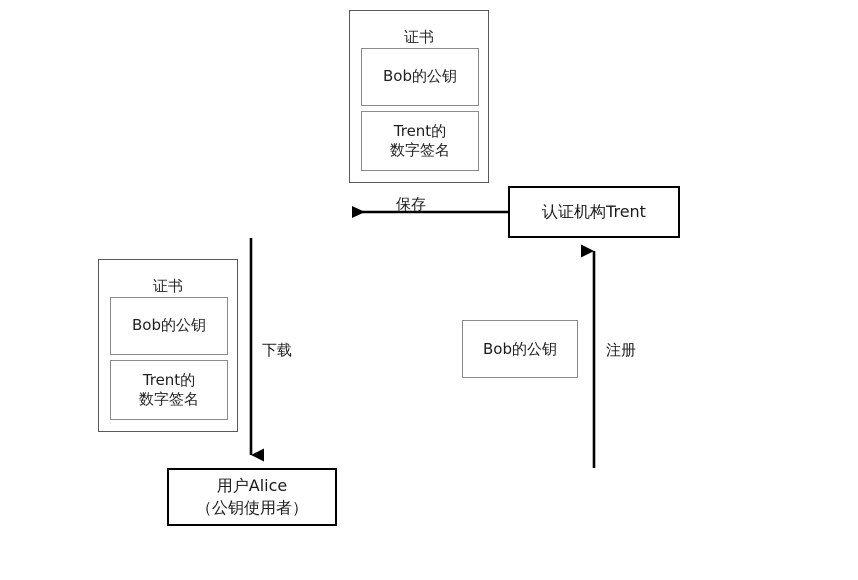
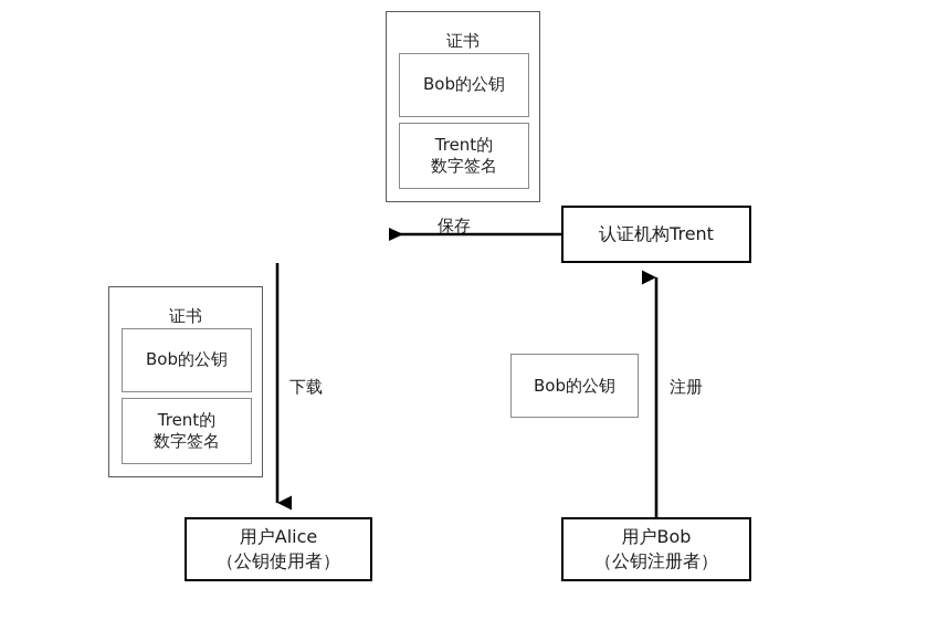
  证书
  Bob的公钥
  Trent的
  数字签名
  证书
  Bob的公钥
  Trent的
  数字签名
  认证机构Trent
  Bob的公钥
  用户Alice
  （公钥使用者）
+ 用户Bob
+ （公钥注册者）
  保存
  下载
  注册
